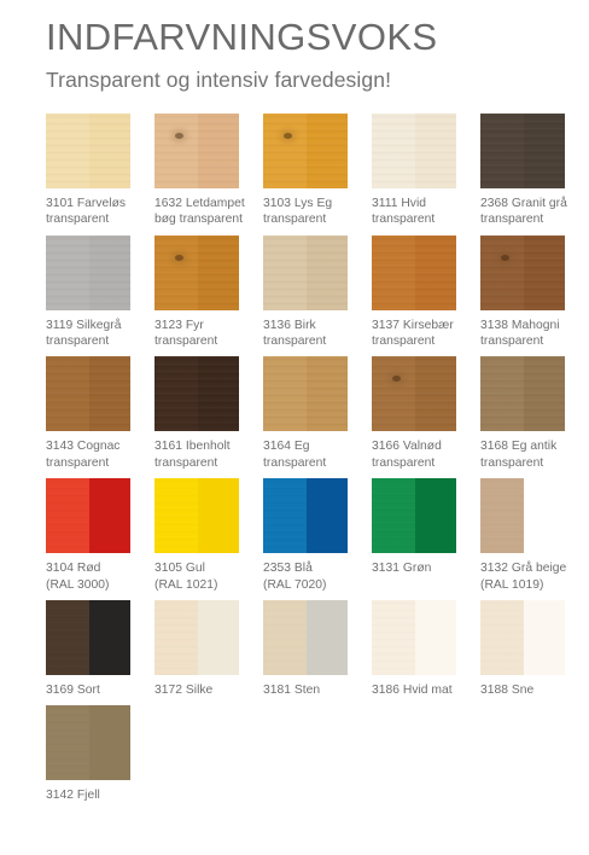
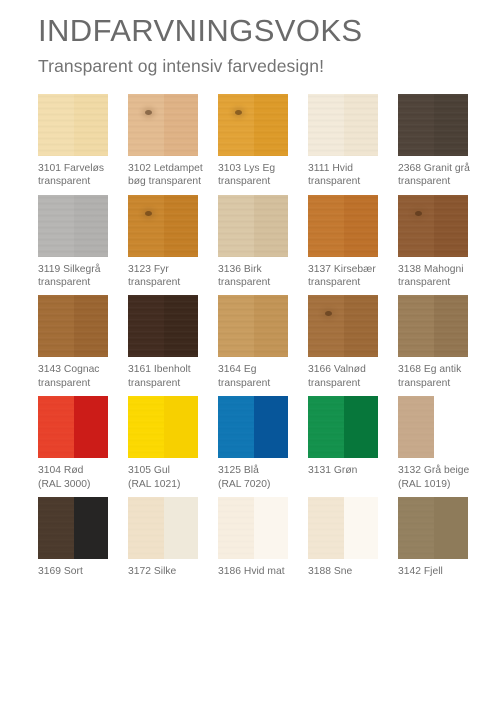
  INDFARVNINGSVOKS
  Transparent og intensiv farvedesign!
  3101 Farveløs
  transparent
- 1632 Letdampet
+ 3102 Letdampet
  bøg transparent
  3103 Lys Eg
  transparent
  3111 Hvid
  transparent
  2368 Granit grå
  transparent
  3119 Silkegrå
  transparent
  3123 Fyr
  transparent
  3136 Birk
  transparent
  3137 Kirsebær
  transparent
  3138 Mahogni
  transparent
  3143 Cognac
  transparent
  3161 Ibenholt
  transparent
  3164 Eg
  transparent
  3166 Valnød
  transparent
  3168 Eg antik
  transparent
  3104 Rød
  (RAL 3000)
  3105 Gul
  (RAL 1021)
- 2353 Blå
+ 3125 Blå
  (RAL 7020)
  3131 Grøn
  3132 Grå beige
  (RAL 1019)
  3169 Sort
  3172 Silke
- 3181 Sten
  3186 Hvid mat
  3188 Sne
  3142 Fjell
